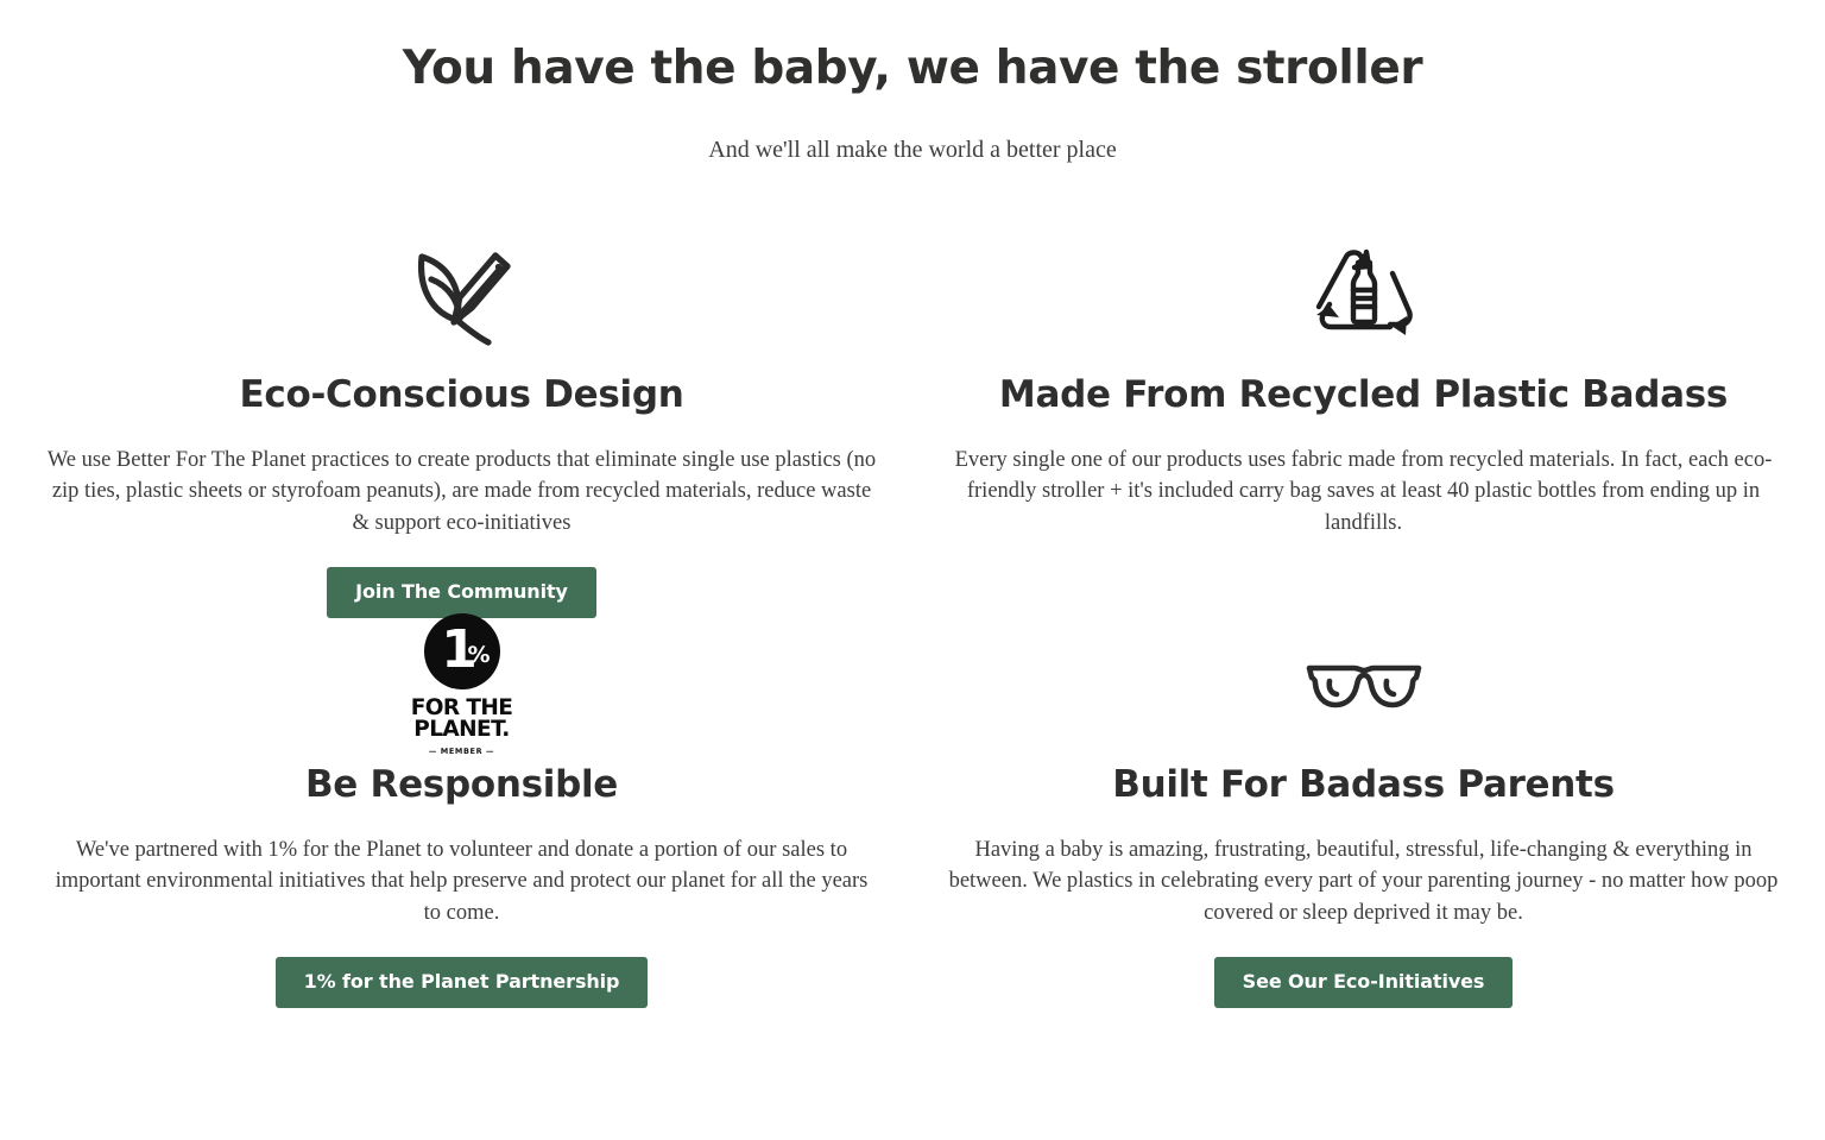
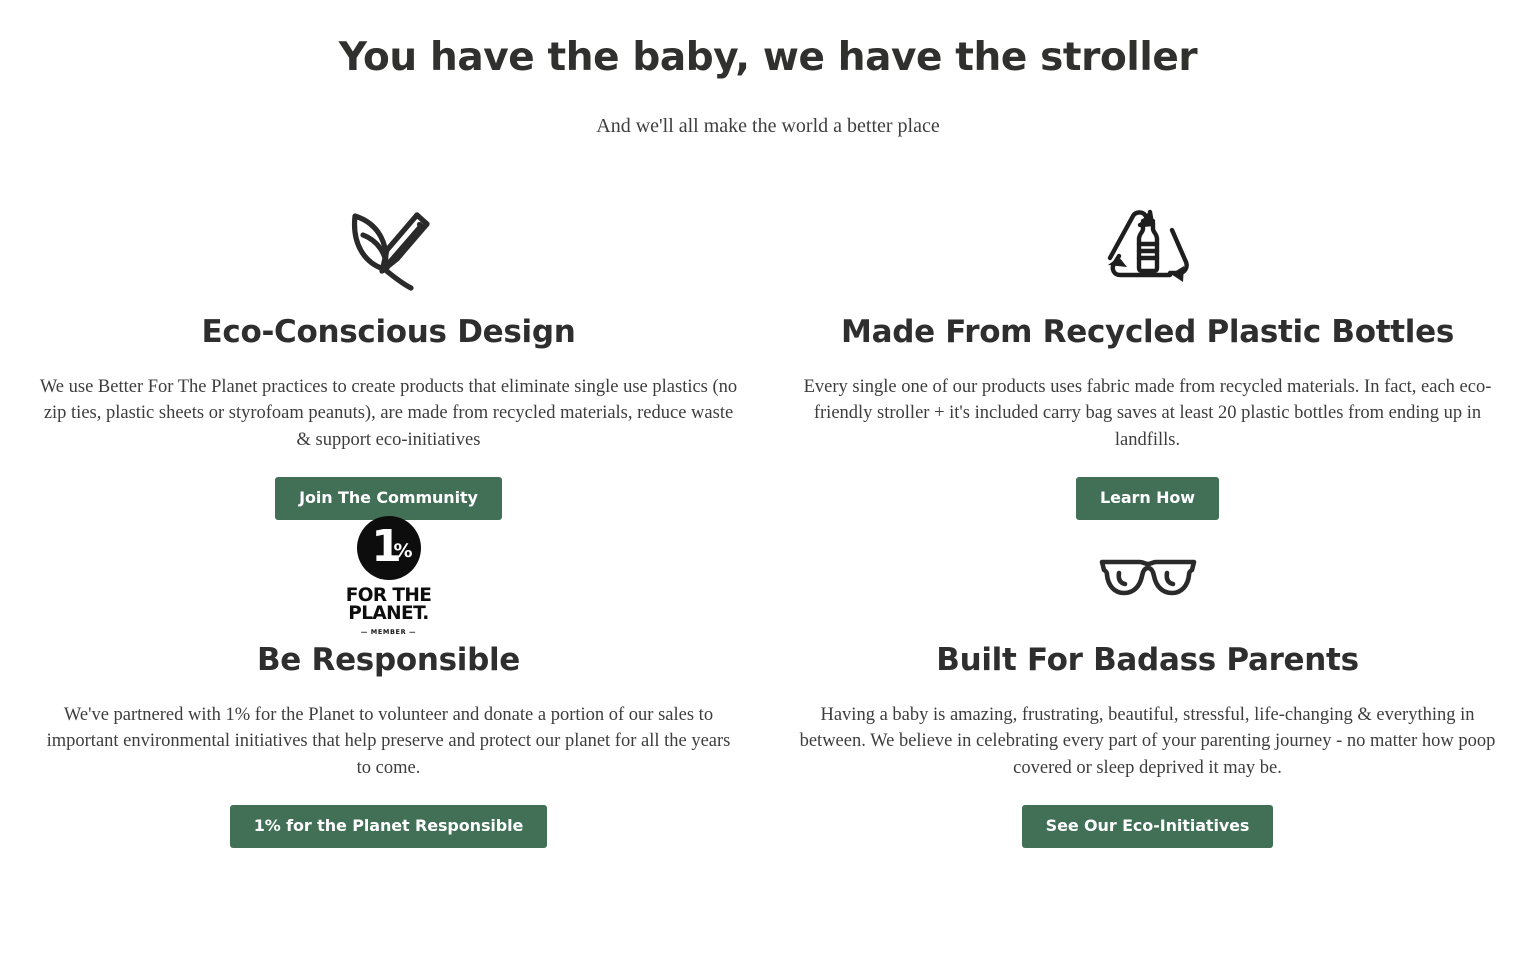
  You have the baby, we have the stroller
  And we'll all make the world a better place
  Eco-Conscious Design
  We use Better For The Planet practices to create products that eliminate single use plastics (no zip ties, plastic sheets or styrofoam peanuts), are made from recycled materials, reduce waste & support eco-initiatives
  Join The Community
- Made From Recycled Plastic Badass
+ Made From Recycled Plastic Bottles
- Every single one of our products uses fabric made from recycled materials. In fact, each eco-friendly stroller + it's included carry bag saves at least 40 plastic bottles from ending up in landfills.
+ Every single one of our products uses fabric made from recycled materials. In fact, each eco-friendly stroller + it's included carry bag saves at least 20 plastic bottles from ending up in landfills.
+ Learn How
  1
  %
  FOR THE
  PLANET.
  — MEMBER —
  Be Responsible
  We've partnered with 1% for the Planet to volunteer and donate a portion of our sales to important environmental initiatives that help preserve and protect our planet for all the years to come.
- 1% for the Planet Partnership
+ 1% for the Planet Responsible
  Built For Badass Parents
- Having a baby is amazing, frustrating, beautiful, stressful, life-changing & everything in between. We plastics in celebrating every part of your parenting journey - no matter how poop covered or sleep deprived it may be.
+ Having a baby is amazing, frustrating, beautiful, stressful, life-changing & everything in between. We believe in celebrating every part of your parenting journey - no matter how poop covered or sleep deprived it may be.
  See Our Eco-Initiatives
